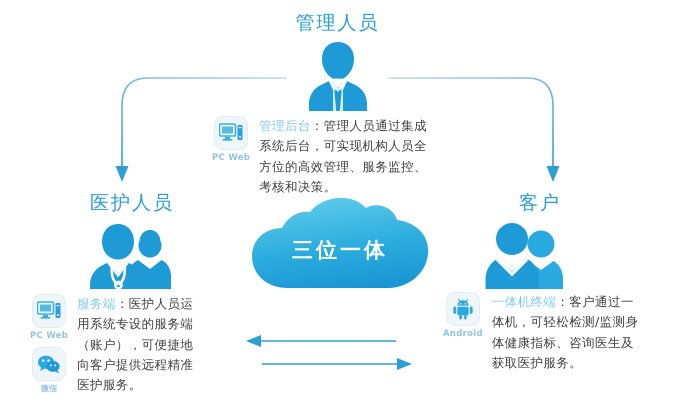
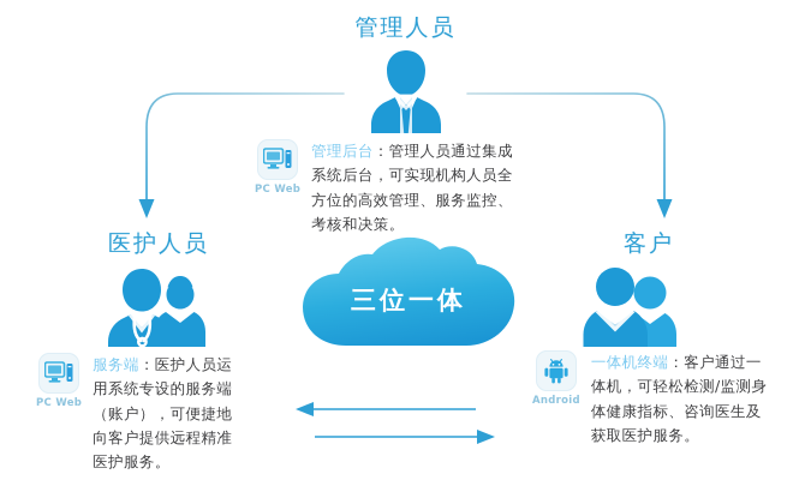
  三位一体
  管理人员
  医护人员
  客户
  PC Web
  管理后台：管理人员通过集成系统后台，可实现机构人员全方位的高效管理、服务监控、考核和决策。
  PC Web
- 微信
  服务端：医护人员运用系统专设的服务端（账户），可便捷地向客户提供远程精准医护服务。
  Android
  一体机终端：客户通过一体机，可轻松检测/监测身体健康指标、咨询医生及获取医护服务。
